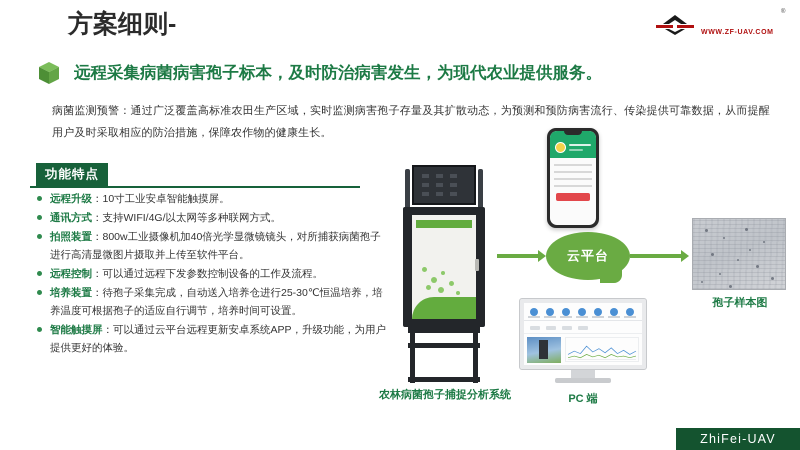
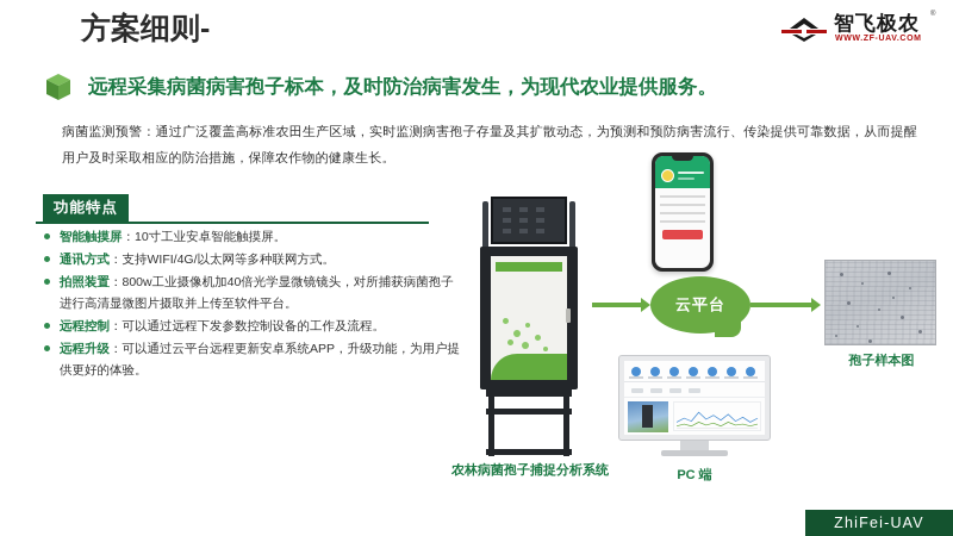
  方案细则-
+ 智飞极农
  远程采集病菌病害孢子标本，及时防治病害发生，为现代农业提供服务。
  病菌监测预警：通过广泛覆盖高标准农田生产区域，实时监测病害孢子存量及其扩散动态，为预测和预防病害流行、传染提供可靠数据，从而提醒用户及时采取相应的防治措施，保障农作物的健康生长。
  功能特点
- 远程升级：10寸工业安卓智能触摸屏。
+ 智能触摸屏：10寸工业安卓智能触摸屏。
  通讯方式：支持WIFI/4G/以太网等多种联网方式。
  拍照装置：800w工业摄像机加40倍光学显微镜镜头，对所捕获病菌孢子进行高清显微图片摄取并上传至软件平台。
  远程控制：可以通过远程下发参数控制设备的工作及流程。
- 培养装置：待孢子采集完成，自动送入培养仓进行25-30℃恒温培养，培养温度可根据孢子的适应自行调节，培养时间可设置。
- 智能触摸屏：可以通过云平台远程更新安卓系统APP，升级功能，为用户提供更好的体验。
+ 远程升级：可以通过云平台远程更新安卓系统APP，升级功能，为用户提供更好的体验。
  农林病菌孢子捕捉分析系统
  云平台
  孢子样本图
  PC 端
  ZhiFei-UAV
